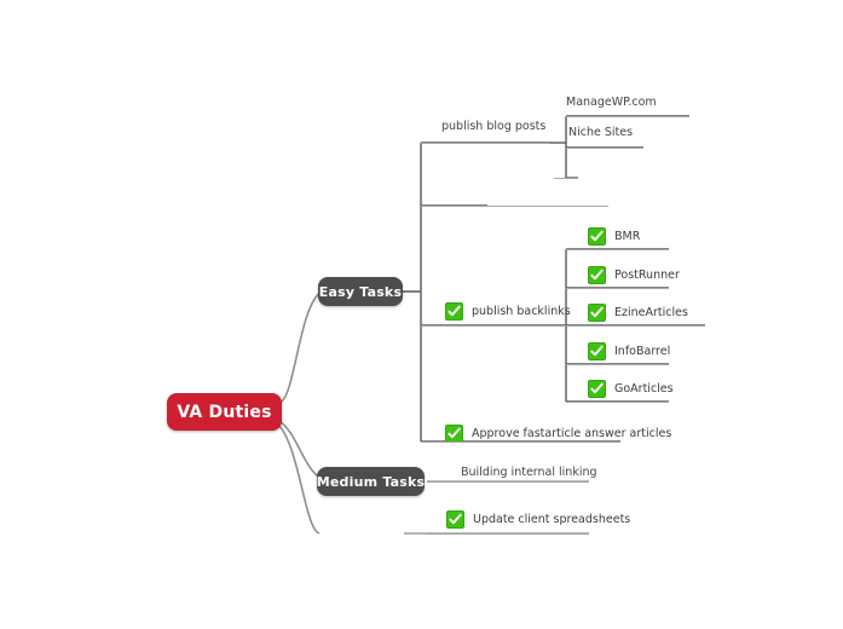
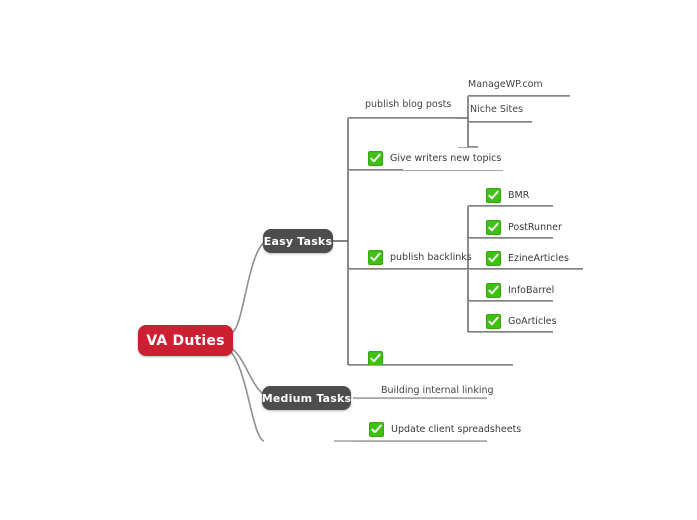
  VA Duties
  Easy Tasks
  Medium Tasks
  publish blog posts
  ManageWP.com
  Niche Sites
+ Give writers new topics
  publish backlinks
  BMR
  PostRunner
  EzineArticles
  InfoBarrel
  GoArticles
- Approve fastarticle answer articles
  Building internal linking
  Update client spreadsheets
